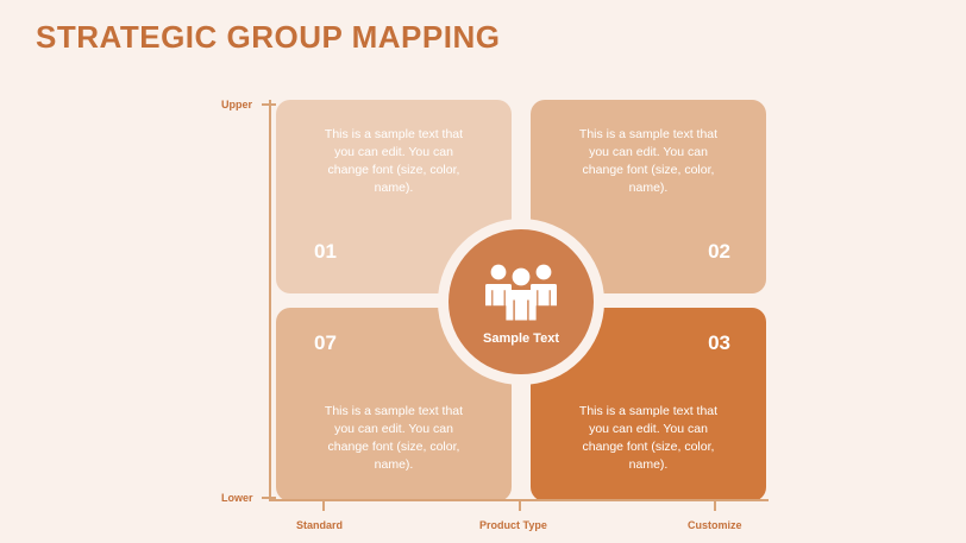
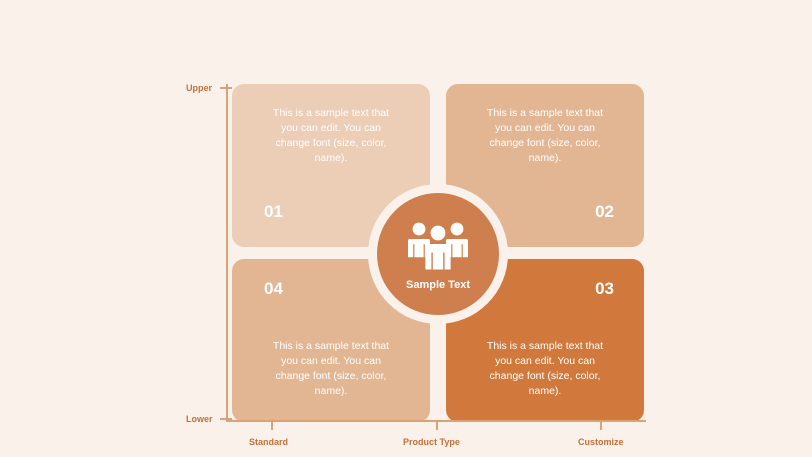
- STRATEGIC GROUP MAPPING
  This is a sample text that you can edit. You can change font (size, color, name).
  01
  This is a sample text that you can edit. You can change font (size, color, name).
  02
  This is a sample text that you can edit. You can change font (size, color, name).
  03
  This is a sample text that you can edit. You can change font (size, color, name).
- 07
+ 04
  Sample Text
  Upper
  Lower
  Standard
  Product Type
  Customize
